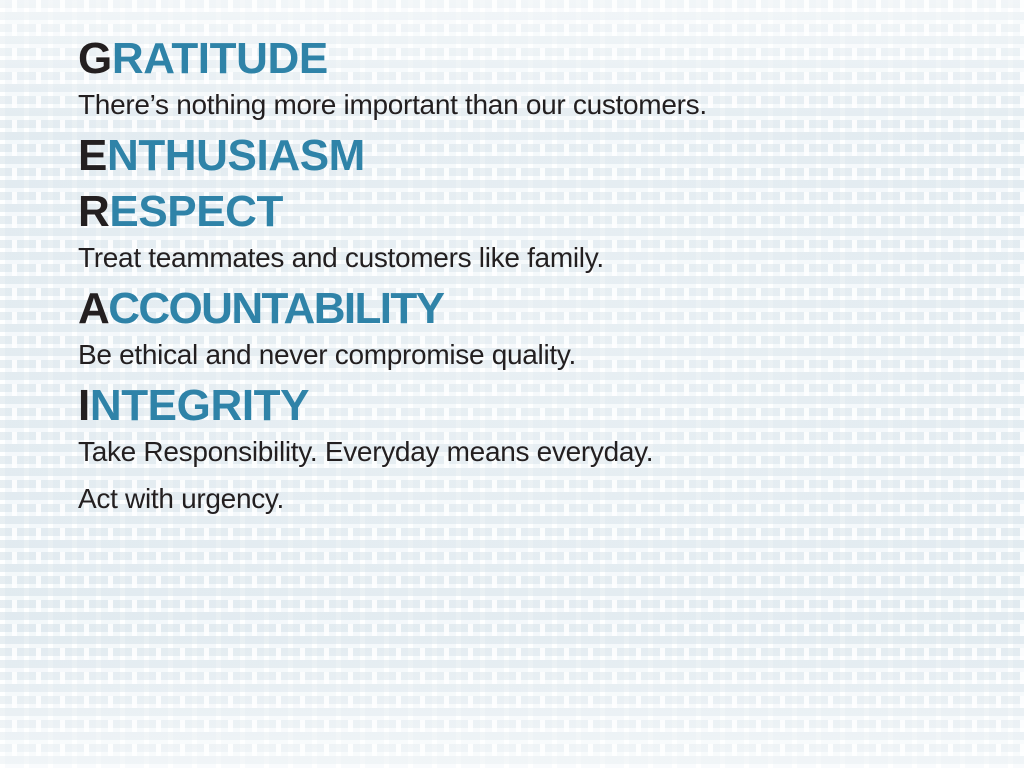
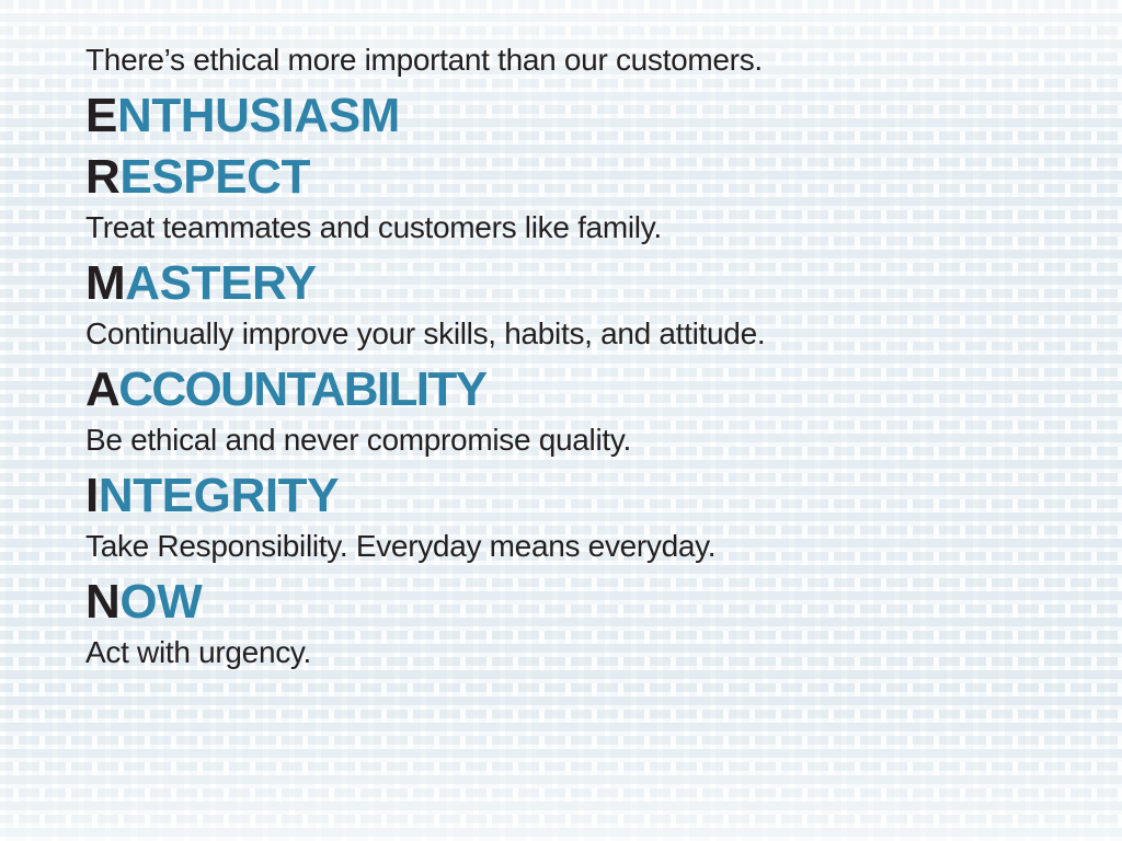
- GRATITUDE
- There’s nothing more important than our customers.
+ There’s ethical more important than our customers.
  ENTHUSIASM
  RESPECT
  Treat teammates and customers like family.
+ MASTERY
+ Continually improve your skills, habits, and attitude.
  ACCOUNTABILITY
  Be ethical and never compromise quality.
  INTEGRITY
  Take Responsibility. Everyday means everyday.
+ NOW
  Act with urgency.
